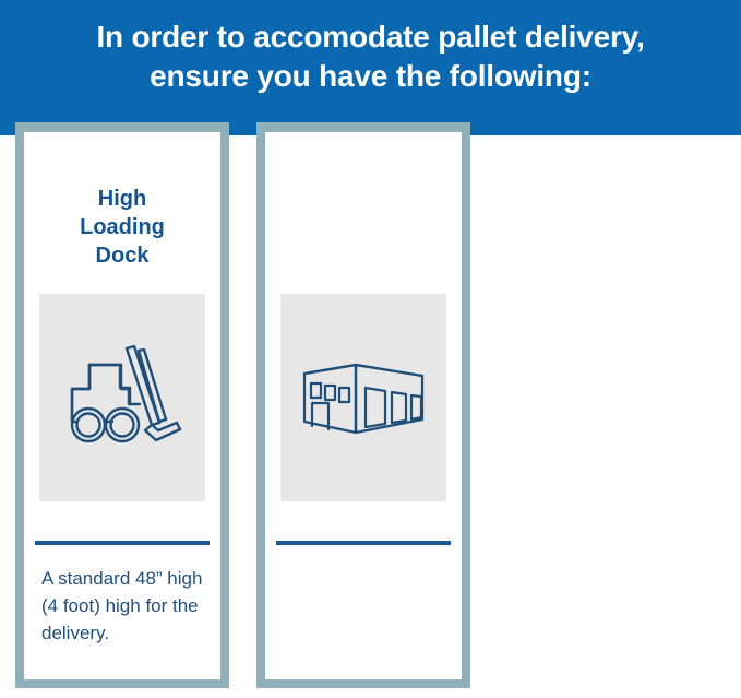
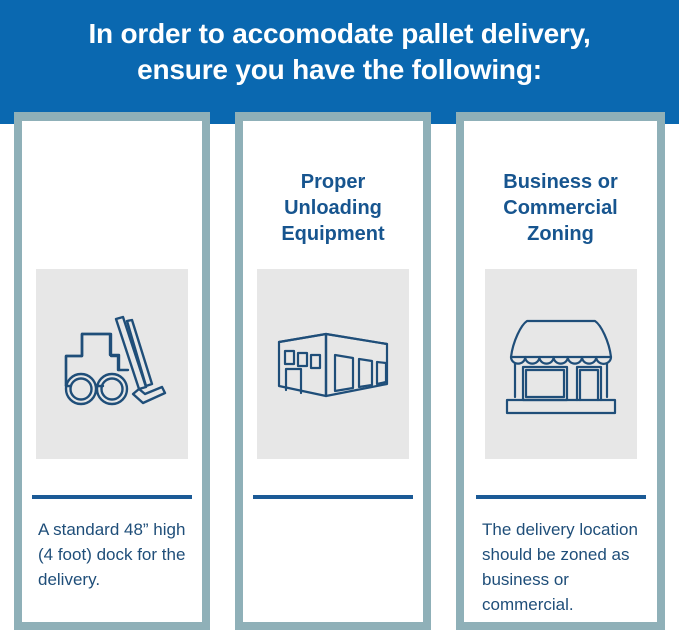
  In order to accomodate pallet delivery,
  ensure you have the following:
- High
- Loading
- Dock
- A standard 48” high (4 foot) high for the delivery.
+ A standard 48” high (4 foot) dock for the delivery.
+ Proper
+ Unloading
+ Equipment
+ Business or
+ Commercial
+ Zoning
+ The delivery location should be zoned as business or commercial.
